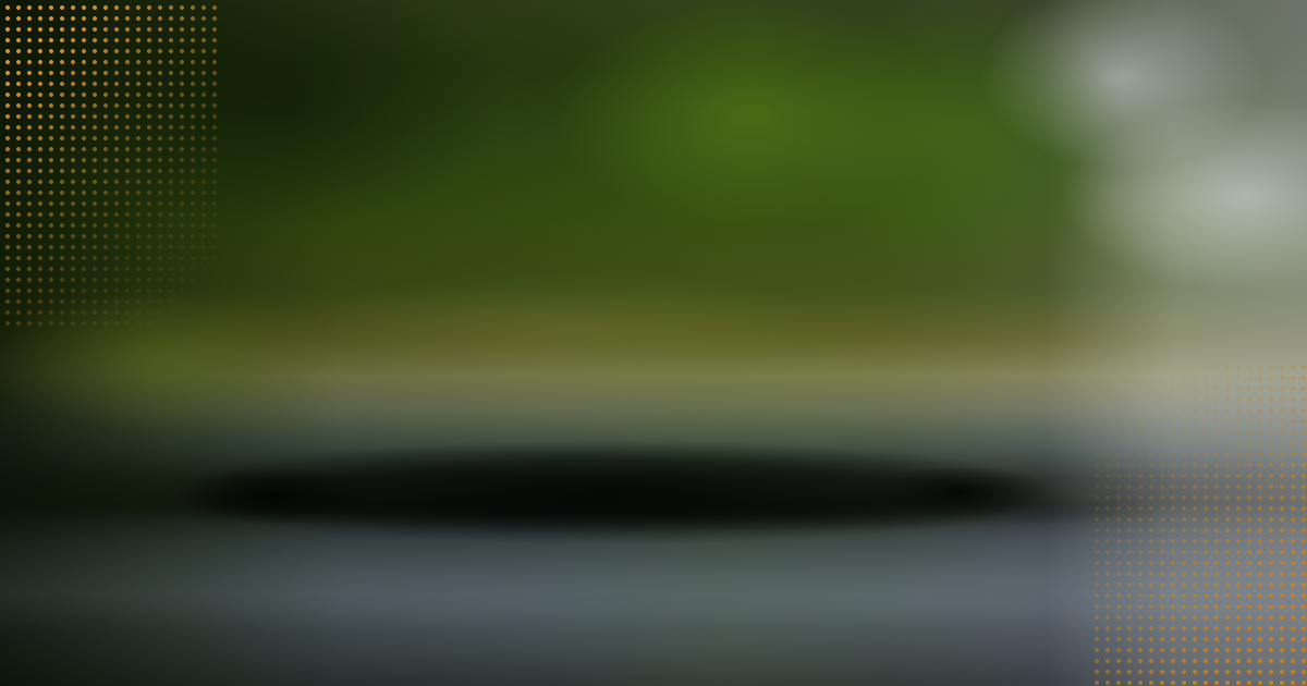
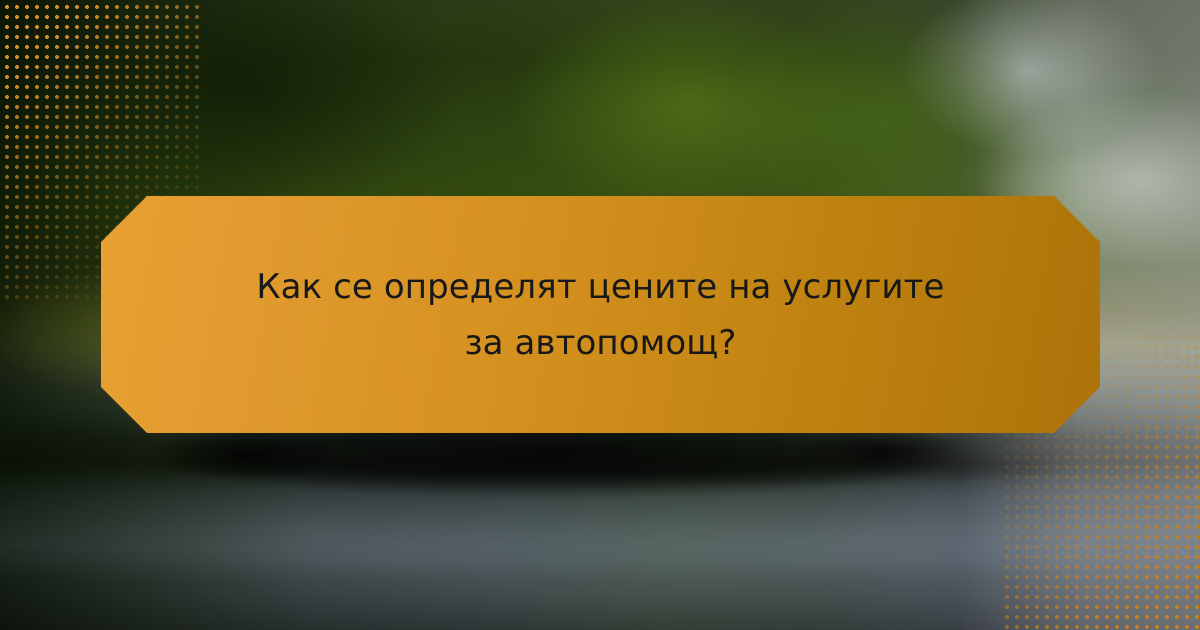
+ Как се определят цените на услугите за автопомощ?
